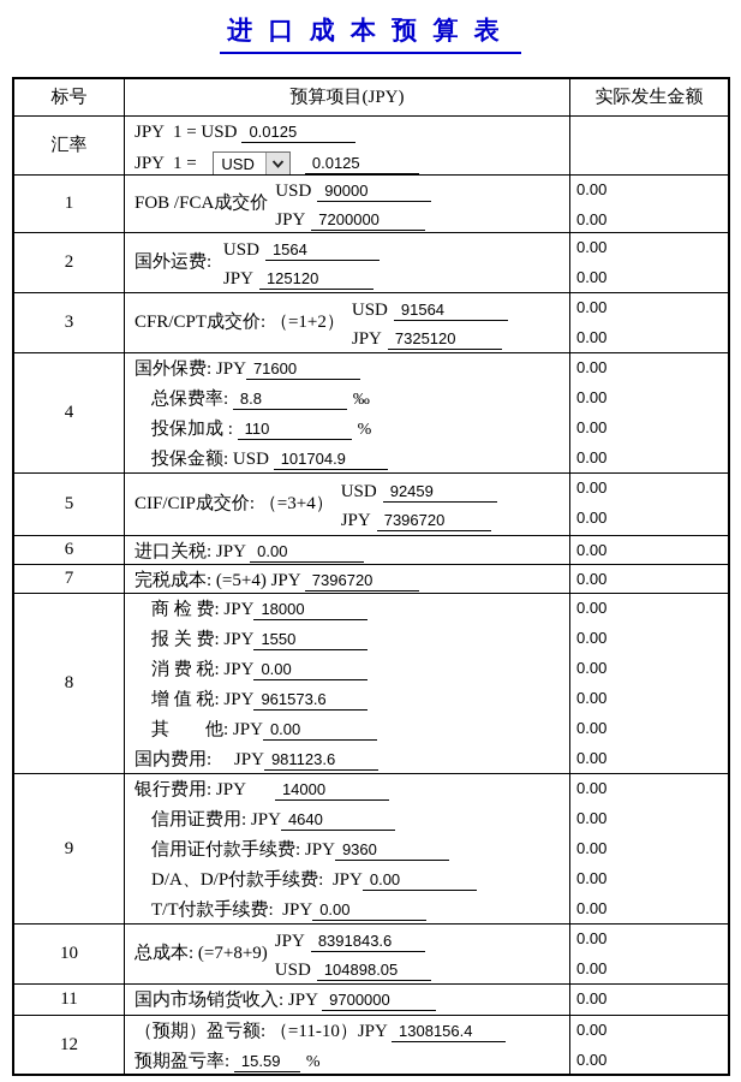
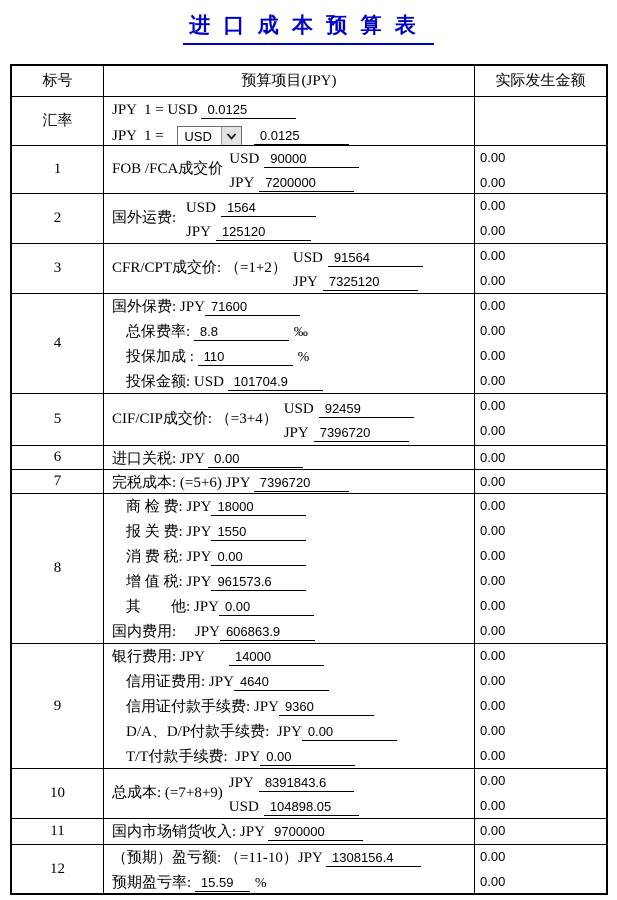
  进 口 成 本 预 算 表
  标号
  预算项目(JPY)
  实际发生金额
  汇率
  JPY 1 = USD 0.0125
  JPY 1 =
  USD
  0.0125
  1
  FOB /FCA成交价
  USD 90000
  JPY 7200000
  0.00
  0.00
  2
  国外运费:
  USD 1564
  JPY 125120
  0.00
  0.00
  3
  CFR/CPT成交价: （=1+2）
  USD 91564
  JPY 7325120
  0.00
  0.00
  4
  国外保费: JPY 71600
  总保费率: 8.8 ‰
  投保加成 : 110 %
  投保金额: USD 101704.9
  0.00
  0.00
  0.00
  0.00
  5
  CIF/CIP成交价: （=3+4）
  USD 92459
  JPY 7396720
  0.00
  0.00
  6
  进口关税: JPY 0.00
  0.00
  7
- 完税成本: (=5+4) JPY 7396720
+ 完税成本: (=5+6) JPY 7396720
  0.00
  8
  商 检 费: JPY 18000
  报 关 费: JPY 1550
  消 费 税: JPY 0.00
  增 值 税: JPY 961573.6
  其 他: JPY 0.00
- 国内费用: JPY 981123.6
+ 国内费用: JPY 606863.9
  0.00
  0.00
  0.00
  0.00
  0.00
  0.00
  9
  银行费用: JPY 14000
  信用证费用: JPY 4640
  信用证付款手续费: JPY 9360
  D/A、D/P付款手续费: JPY 0.00
  T/T付款手续费: JPY 0.00
  0.00
  0.00
  0.00
  0.00
  0.00
  10
  总成本: (=7+8+9)
  JPY 8391843.6
  USD 104898.05
  0.00
  0.00
  11
  国内市场销货收入: JPY 9700000
  0.00
  12
  （预期）盈亏额: （=11-10）JPY 1308156.4
  预期盈亏率: 15.59 %
  0.00
  0.00
